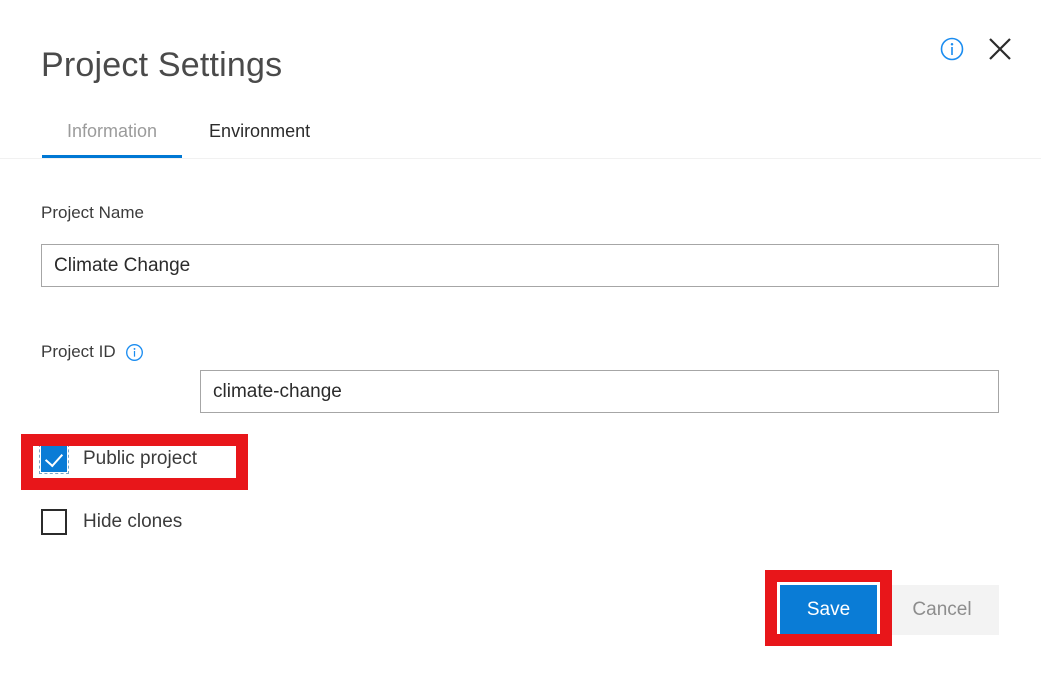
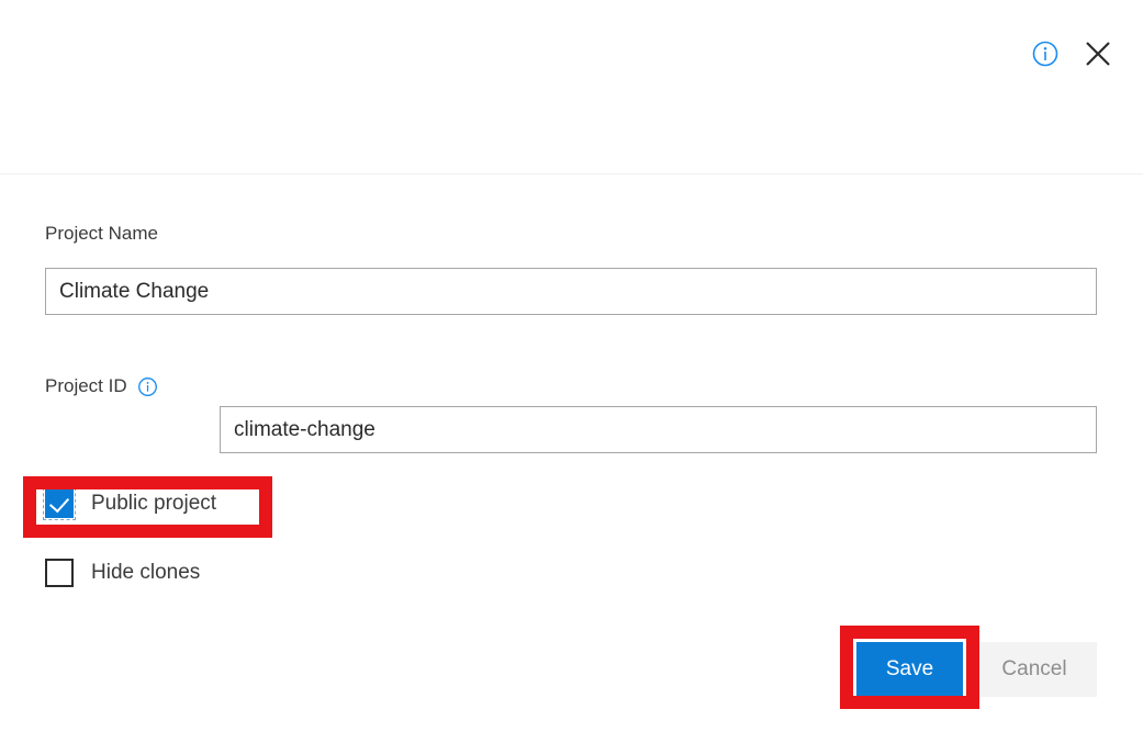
- Project Settings
- Information
- Environment
  Project Name
  Climate Change
  Project ID
  climate-change
  Public project
  Hide clones
  Save
  Cancel
